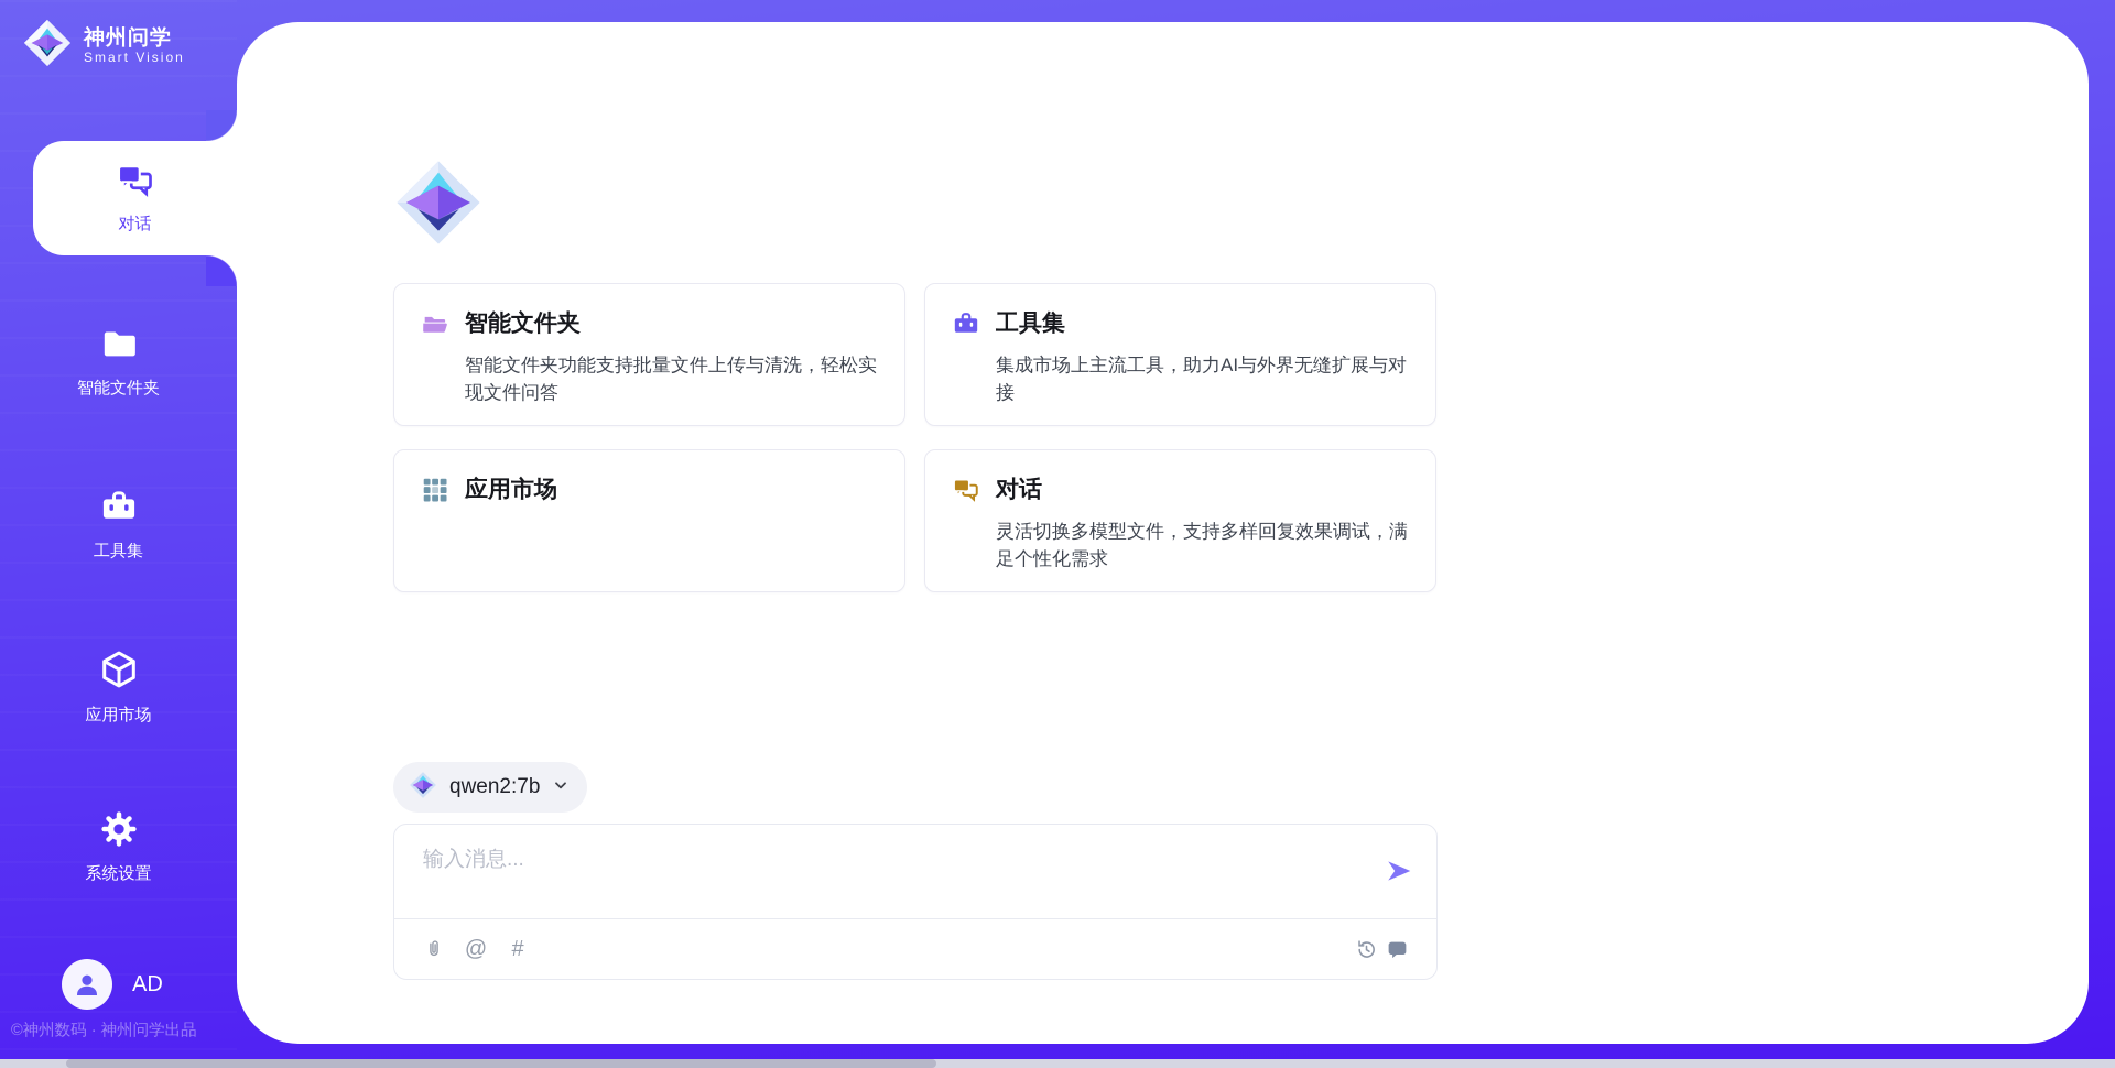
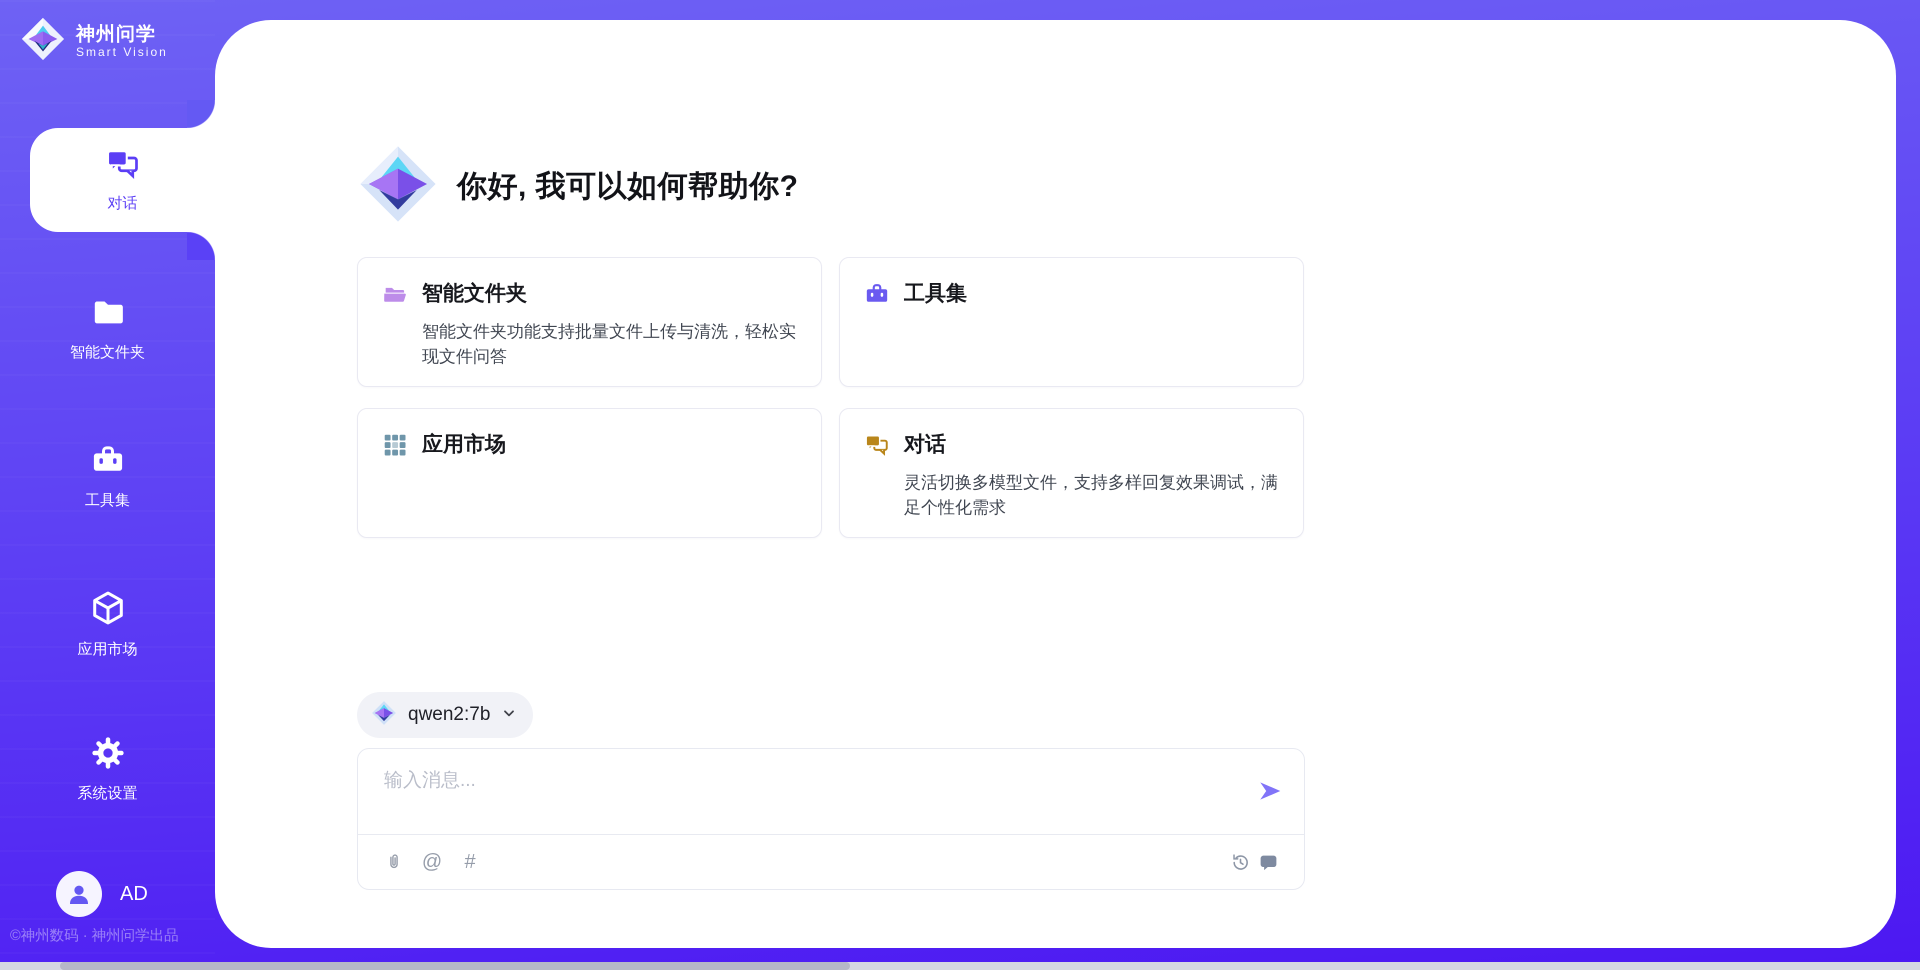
  神州问学
  Smart Vision
  对话
  智能文件夹
  工具集
  应用市场
  系统设置
  AD
  ©神州数码 · 神州问学出品
+ 你好, 我可以如何帮助你?
  智能文件夹
  智能文件夹功能支持批量文件上传与清洗，轻松实现文件问答
  工具集
- 集成市场上主流工具，助力AI与外界无缝扩展与对接
  应用市场
  对话
  灵活切换多模型文件，支持多样回复效果调试，满足个性化需求
  qwen2:7b
  输入消息...
  @
  #
